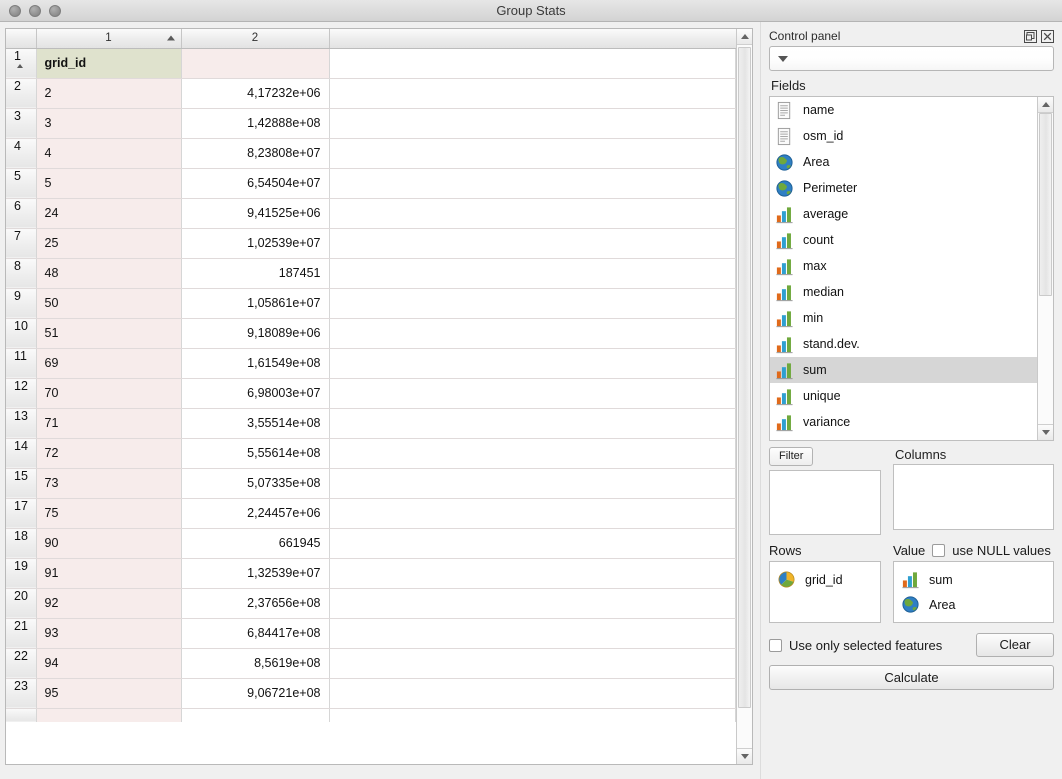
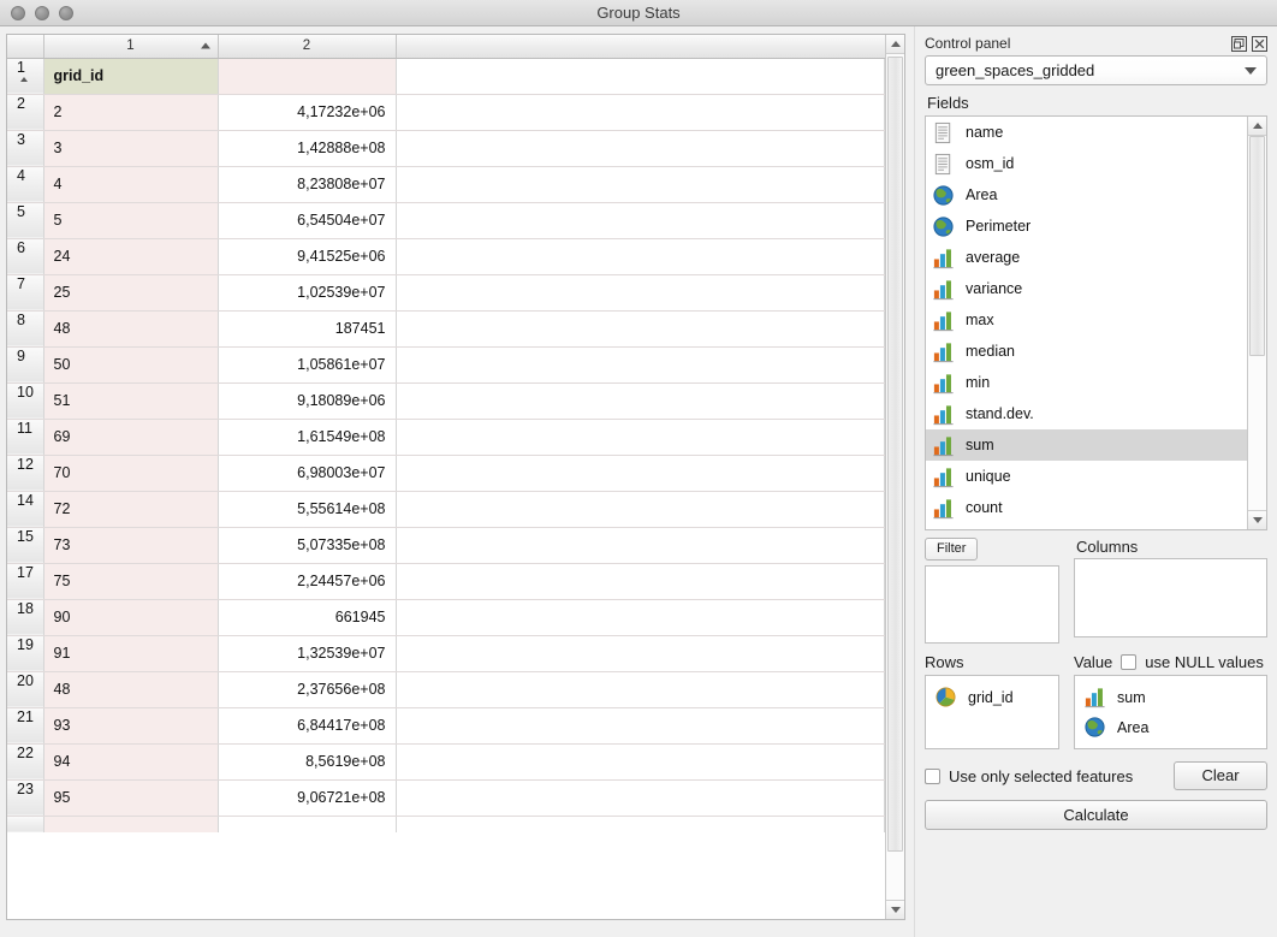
  Group Stats
  	1	2
  1	grid_id
  2	2	4,17232e+06
  3	3	1,42888e+08
  4	4	8,23808e+07
  5	5	6,54504e+07
  6	24	9,41525e+06
  7	25	1,02539e+07
  8	48	187451
  9	50	1,05861e+07
  10	51	9,18089e+06
  11	69	1,61549e+08
  12	70	6,98003e+07
- 13	71	3,55514e+08
  14	72	5,55614e+08
  15	73	5,07335e+08
  17	75	2,24457e+06
  18	90	661945
  19	91	1,32539e+07
- 20	92	2,37656e+08
+ 20	48	2,37656e+08
  21	93	6,84417e+08
  22	94	8,5619e+08
  23	95	9,06721e+08
  Control panel
+ green_spaces_gridded
  Fields
  name
  osm_id
  Area
  Perimeter
  average
- count
+ variance
  max
  median
  min
  stand.dev.
  sum
  unique
- variance
+ count
  Filter
  Columns
  Rows
  Value
  use NULL values
  grid_id
  sum
  Area
  Use only selected features
  Clear
  Calculate
